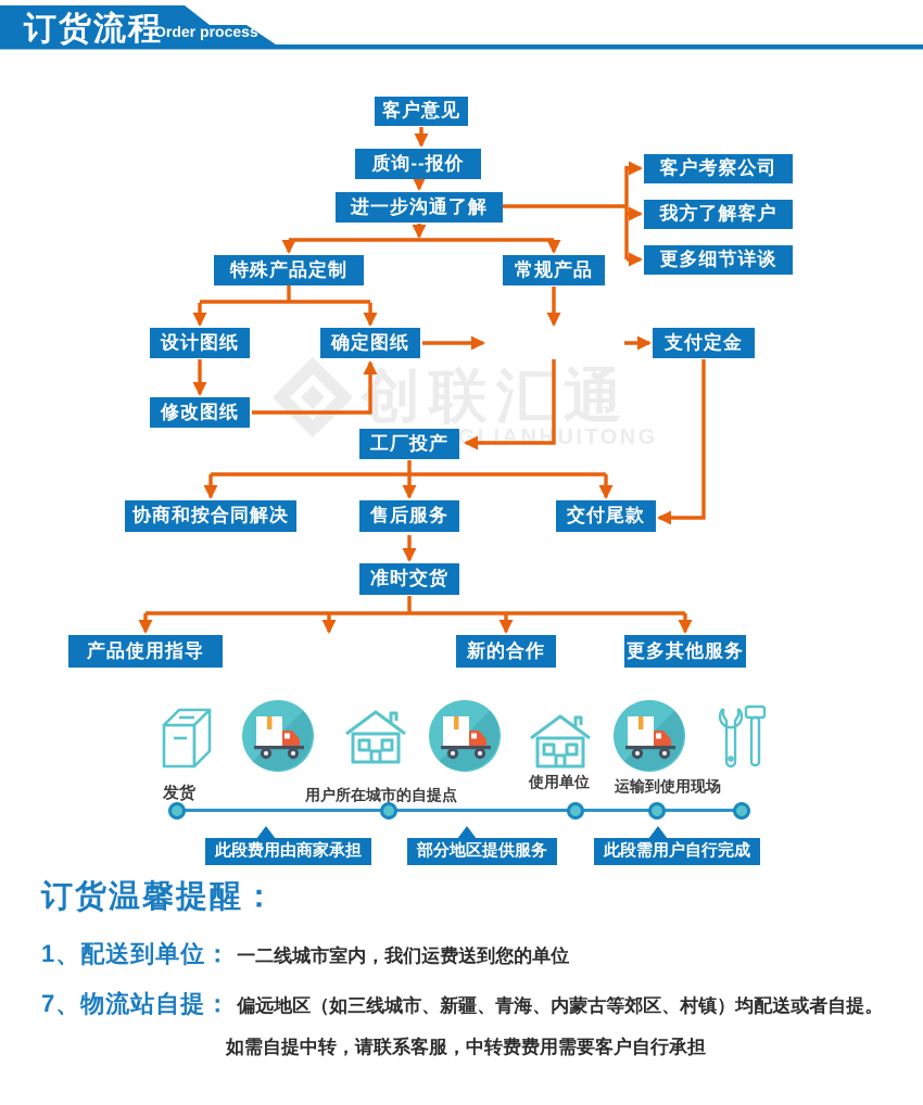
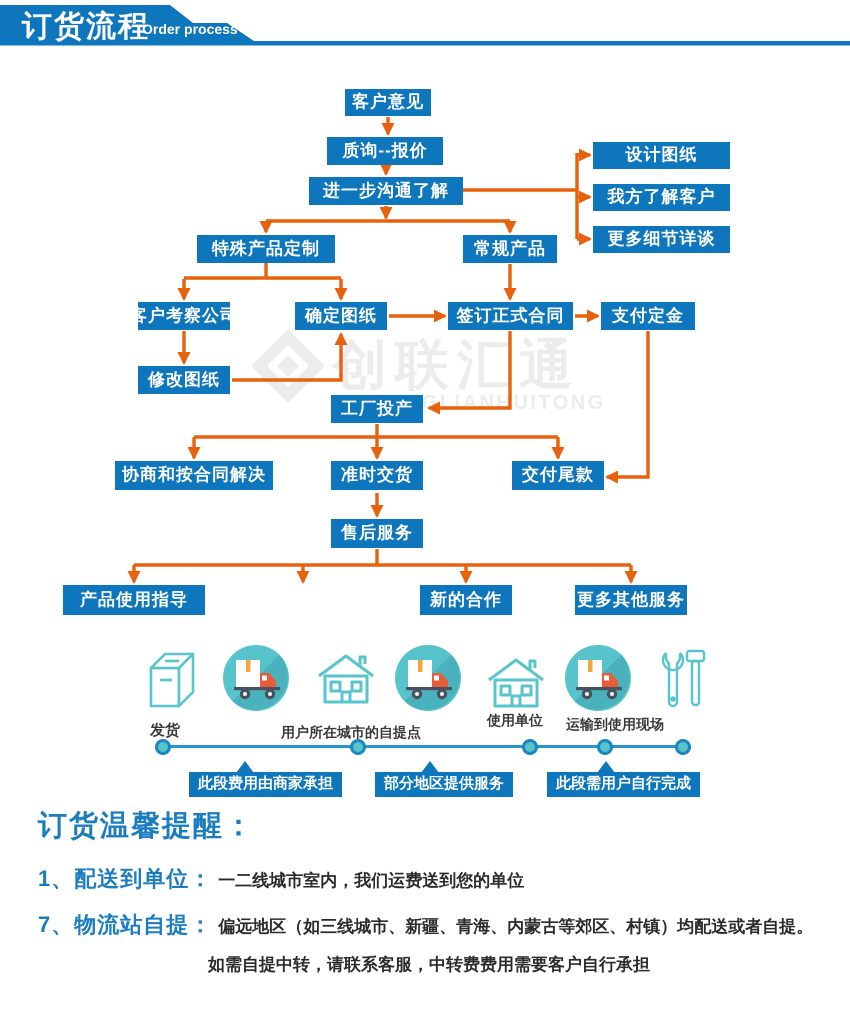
  订货流程
  Order process
  创联汇通
  GLIANHUITONG
  客户意见
  质询--报价
  进一步沟通了解
- 客户考察公司
+ 设计图纸
  我方了解客户
  更多细节详谈
  特殊产品定制
  常规产品
- 设计图纸
+ 客户考察公司
  确定图纸
+ 签订正式合同
  支付定金
  修改图纸
  工厂投产
  协商和按合同解决
- 售后服务
+ 准时交货
  交付尾款
- 准时交货
+ 售后服务
  产品使用指导
  新的合作
  更多其他服务
  发货
  用户所在城市的自提点
  使用单位
  运输到使用现场
  此段费用由商家承担
  部分地区提供服务
  此段需用户自行完成
  订货温馨提醒：
  1、
  配送到单位：
  一二线城市室内，我们运费送到您的单位
  7、
  物流站自提：
  偏远地区（如三线城市、新疆、青海、内蒙古等郊区、村镇）均配送或者自提。
  如需自提中转，请联系客服，中转费费用需要客户自行承担
